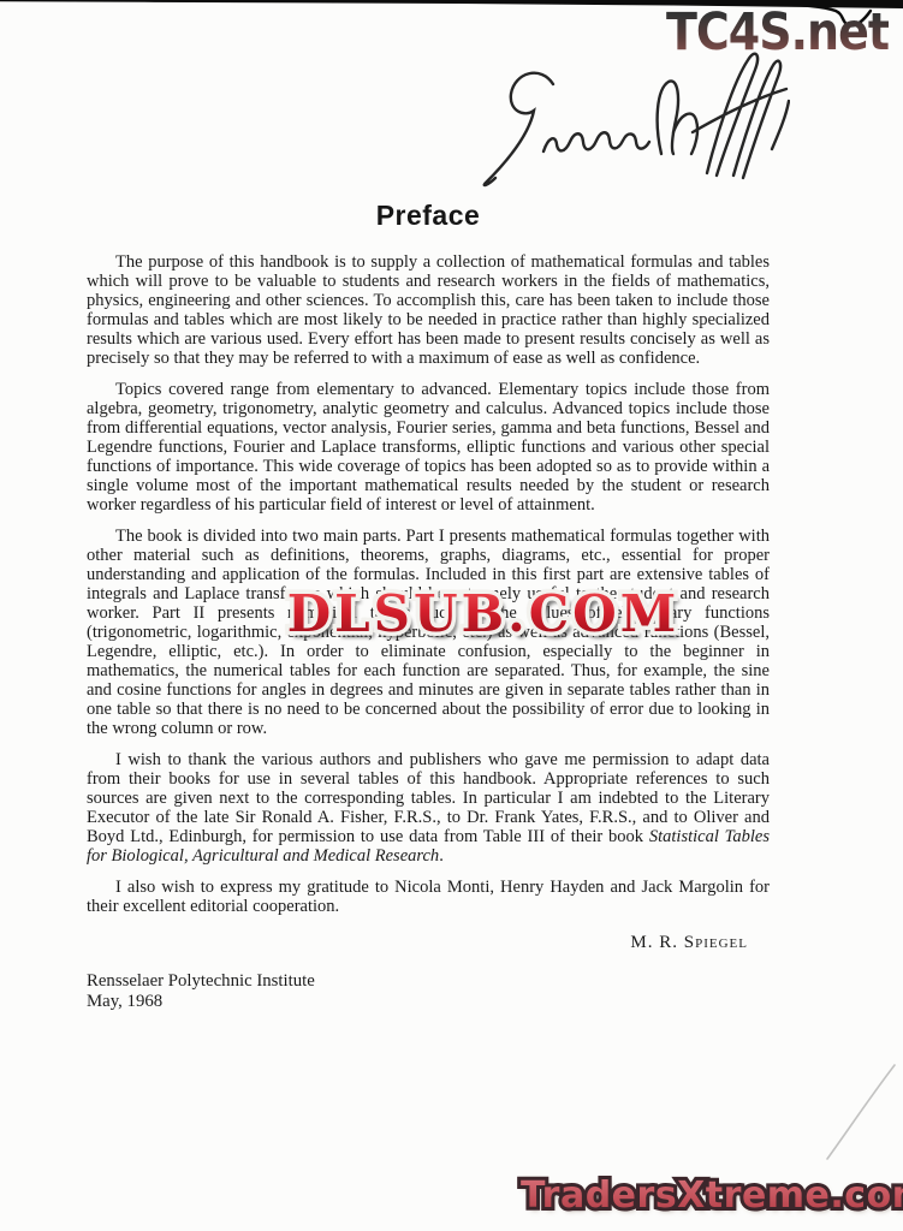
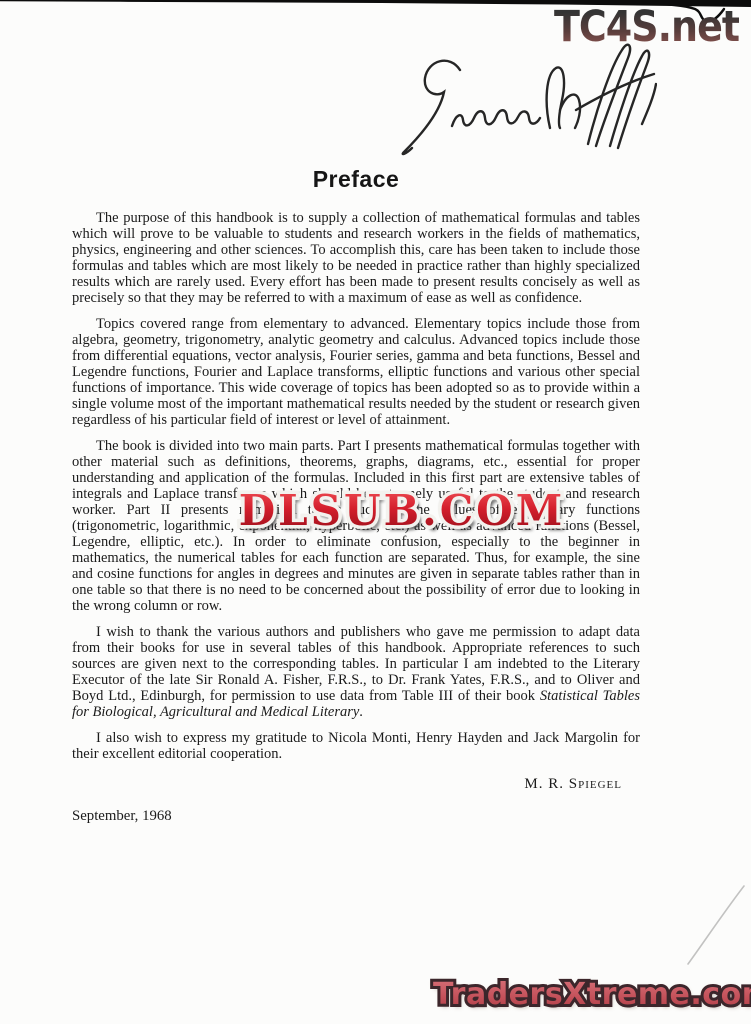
  TC4S.net
  Preface
- The purpose of this handbook is to supply a collection of mathematical formulas and tables which will prove to be valuable to students and research workers in the fields of mathematics, physics, engineering and other sciences. To accomplish this, care has been taken to include those formulas and tables which are most likely to be needed in practice rather than highly specialized results which are various used. Every effort has been made to present results concisely as well as precisely so that they may be referred to with a maximum of ease as well as confidence.
+ The purpose of this handbook is to supply a collection of mathematical formulas and tables which will prove to be valuable to students and research workers in the fields of mathematics, physics, engineering and other sciences. To accomplish this, care has been taken to include those formulas and tables which are most likely to be needed in practice rather than highly specialized results which are rarely used. Every effort has been made to present results concisely as well as precisely so that they may be referred to with a maximum of ease as well as confidence.
- Topics covered range from elementary to advanced. Elementary topics include those from algebra, geometry, trigonometry, analytic geometry and calculus. Advanced topics include those from differential equations, vector analysis, Fourier series, gamma and beta functions, Bessel and Legendre functions, Fourier and Laplace transforms, elliptic functions and various other special functions of importance. This wide coverage of topics has been adopted so as to provide within a single volume most of the important mathematical results needed by the student or research worker regardless of his particular field of interest or level of attainment.
+ Topics covered range from elementary to advanced. Elementary topics include those from algebra, geometry, trigonometry, analytic geometry and calculus. Advanced topics include those from differential equations, vector analysis, Fourier series, gamma and beta functions, Bessel and Legendre functions, Fourier and Laplace transforms, elliptic functions and various other special functions of importance. This wide coverage of topics has been adopted so as to provide within a single volume most of the important mathematical results needed by the student or research given regardless of his particular field of interest or level of attainment.
  The book is divided into two main parts. Part I presents mathematical formulas together with other material such as definitions, theorems, graphs, diagrams, etc., essential for proper understanding and application of the formulas. Included in this first part are extensive tables of integrals and Laplace tra research worker. Part II presen functions (trigonometric, logarithms (Bessel, Legendre, elliptic, etc.). In order to eliminate confusion, especially to the beginner in mathematics, the numerical tables for each function are separated. Thus, for example, the sine and cosine functions for angles in degrees and minutes are given in separate tables rather than in one table so that there is no need to be concerned about the possibility of error due to looking in the wrong column or row.
- I wish to thank the various authors and publishers who gave me permission to adapt data from their books for use in several tables of this handbook. Appropriate references to such sources are given next to the corresponding tables. In particular I am indebted to the Literary Executor of the late Sir Ronald A. Fisher, F.R.S., to Dr. Frank Yates, F.R.S., and to Oliver and Boyd Ltd., Edinburgh, for permission to use data from Table III of their book Statistical Tables for Biological, Agricultural and Medical Research.
+ I wish to thank the various authors and publishers who gave me permission to adapt data from their books for use in several tables of this handbook. Appropriate references to such sources are given next to the corresponding tables. In particular I am indebted to the Literary Executor of the late Sir Ronald A. Fisher, F.R.S., to Dr. Frank Yates, F.R.S., and to Oliver and Boyd Ltd., Edinburgh, for permission to use data from Table III of their book Statistical Tables for Biological, Agricultural and Medical Literary.
  I also wish to express my gratitude to Nicola Monti, Henry Hayden and Jack Margolin for their excellent editorial cooperation.
  M. R. Spiegel
- Rensselaer Polytechnic Institute
- May, 1968
+ September, 1968
  DLSUB.COM
  TradersXtreme.co
